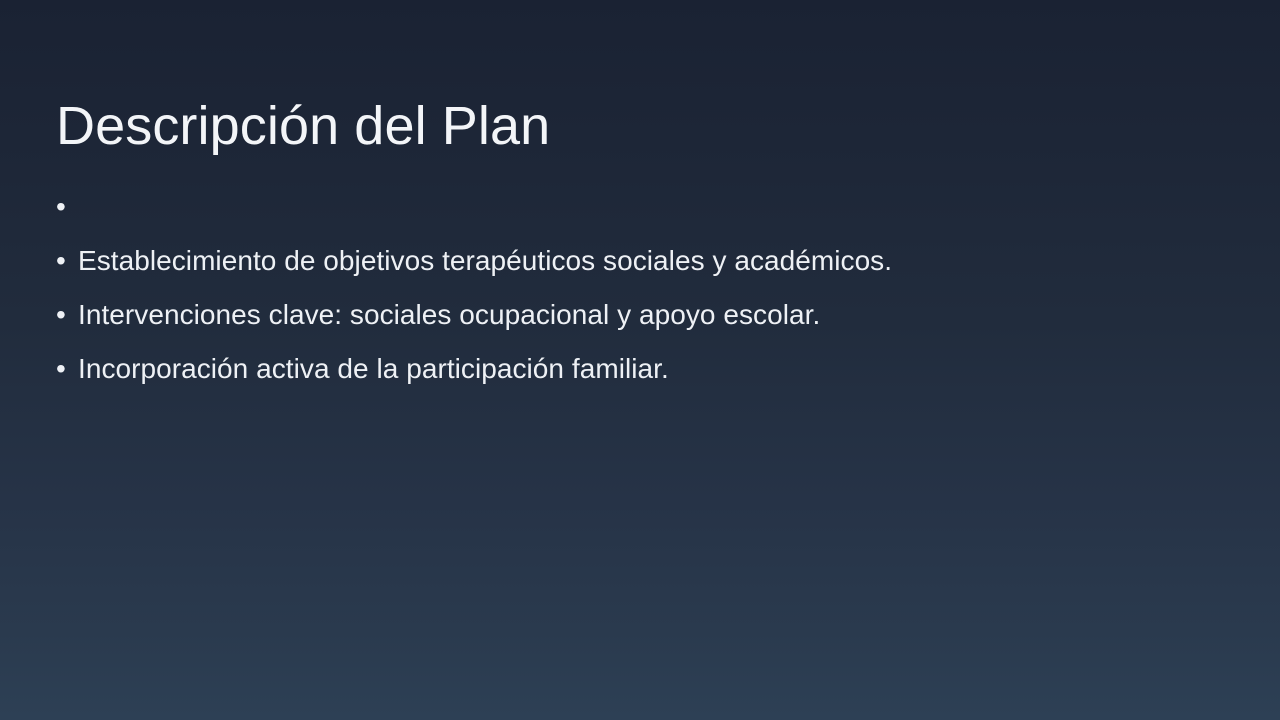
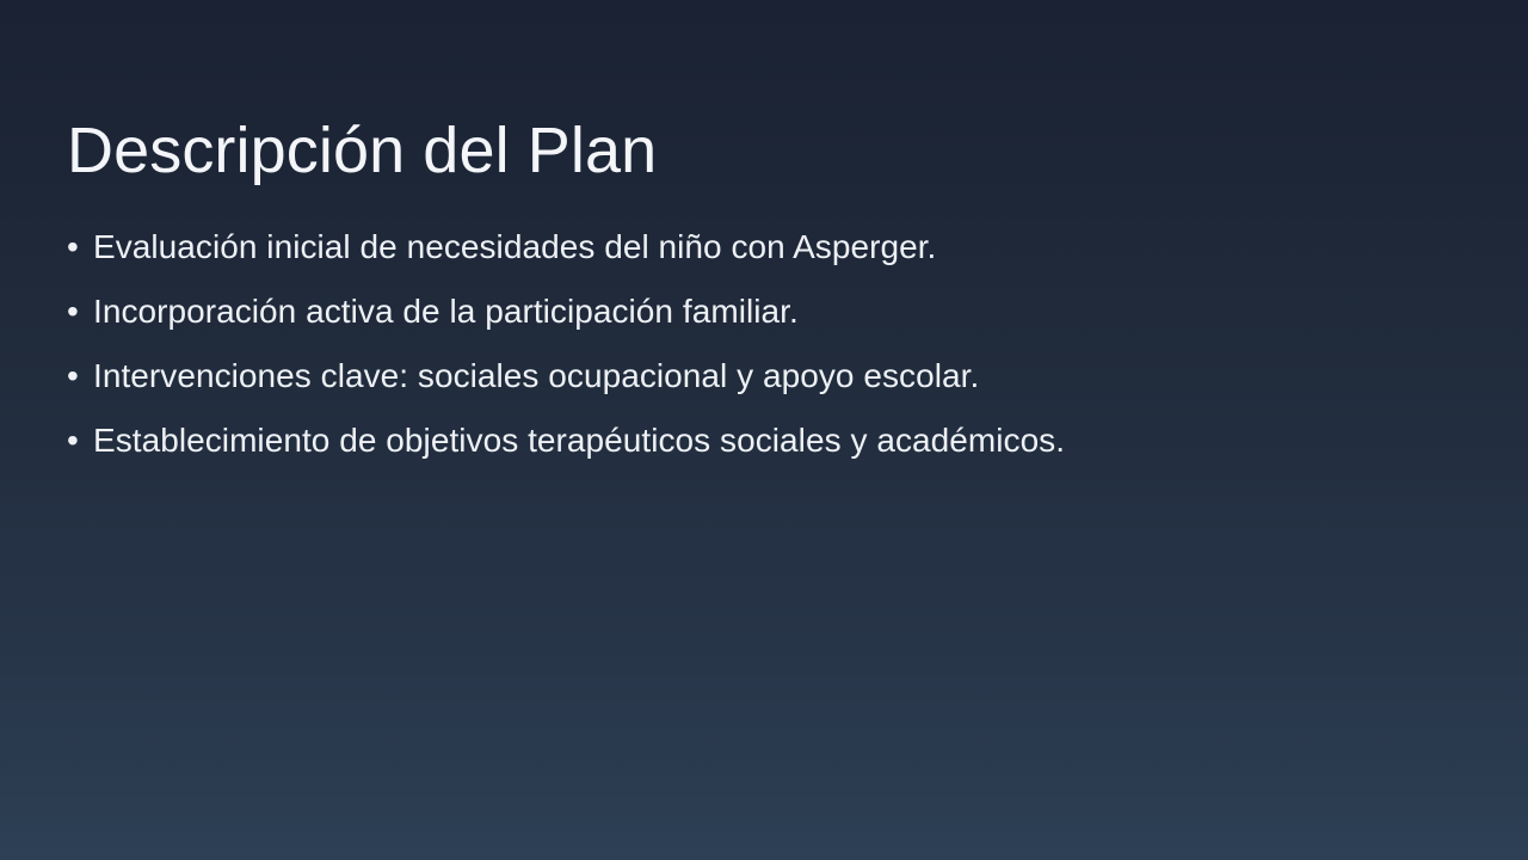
  Descripción del Plan
  •
+ Evaluación inicial de necesidades del niño con Asperger.
  •
- Establecimiento de objetivos terapéuticos sociales y académicos.
+ Incorporación activa de la participación familiar.
  •
  Intervenciones clave: sociales ocupacional y apoyo escolar.
  •
- Incorporación activa de la participación familiar.
+ Establecimiento de objetivos terapéuticos sociales y académicos.
